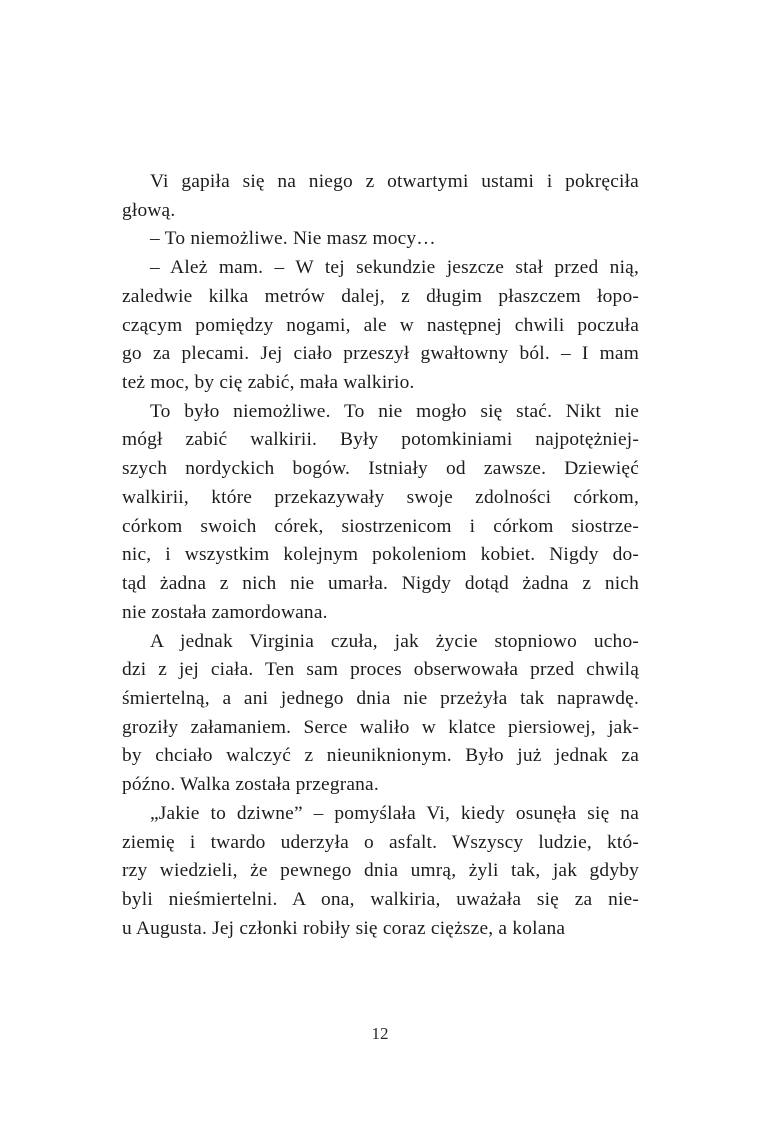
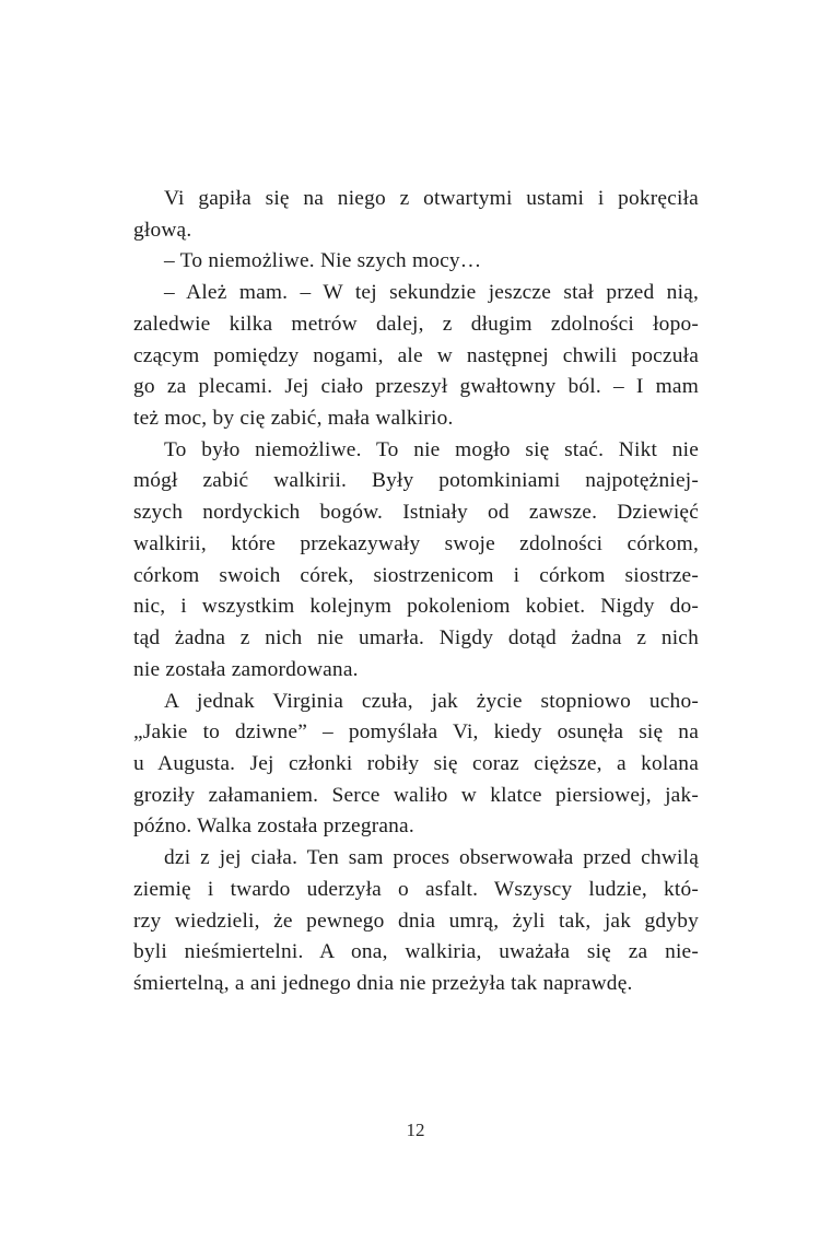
  Vi gapiła się na niego z otwartymi ustami i pokręciła
  głową.
- – To niemożliwe. Nie masz mocy…
+ – To niemożliwe. Nie szych mocy…
  – Ależ mam. – W tej sekundzie jeszcze stał przed nią,
- zaledwie kilka metrów dalej, z długim płaszczem łopo-
+ zaledwie kilka metrów dalej, z długim zdolności łopo-
  czącym pomiędzy nogami, ale w następnej chwili poczuła
  go za plecami. Jej ciało przeszył gwałtowny ból. – I mam
  też moc, by cię zabić, mała walkirio.
  To było niemożliwe. To nie mogło się stać. Nikt nie
  mógł zabić walkirii. Były potomkiniami najpotężniej-
  szych nordyckich bogów. Istniały od zawsze. Dziewięć
  walkirii, które przekazywały swoje zdolności córkom,
  córkom swoich córek, siostrzenicom i córkom siostrze-
  nic, i wszystkim kolejnym pokoleniom kobiet. Nigdy do-
  tąd żadna z nich nie umarła. Nigdy dotąd żadna z nich
  nie została zamordowana.
  A jednak Virginia czuła, jak życie stopniowo ucho-
- dzi z jej ciała. Ten sam proces obserwowała przed chwilą
+ „Jakie to dziwne” – pomyślała Vi, kiedy osunęła się na
- śmiertelną, a ani jednego dnia nie przeżyła tak naprawdę.
+ u Augusta. Jej członki robiły się coraz cięższe, a kolana
  groziły załamaniem. Serce waliło w klatce piersiowej, jak-
- by chciało walczyć z nieuniknionym. Było już jednak za
  późno. Walka została przegrana.
- „Jakie to dziwne” – pomyślała Vi, kiedy osunęła się na
+ dzi z jej ciała. Ten sam proces obserwowała przed chwilą
  ziemię i twardo uderzyła o asfalt. Wszyscy ludzie, któ-
  rzy wiedzieli, że pewnego dnia umrą, żyli tak, jak gdyby
  byli nieśmiertelni. A ona, walkiria, uważała się za nie-
- u Augusta. Jej członki robiły się coraz cięższe, a kolana
+ śmiertelną, a ani jednego dnia nie przeżyła tak naprawdę.
  12
